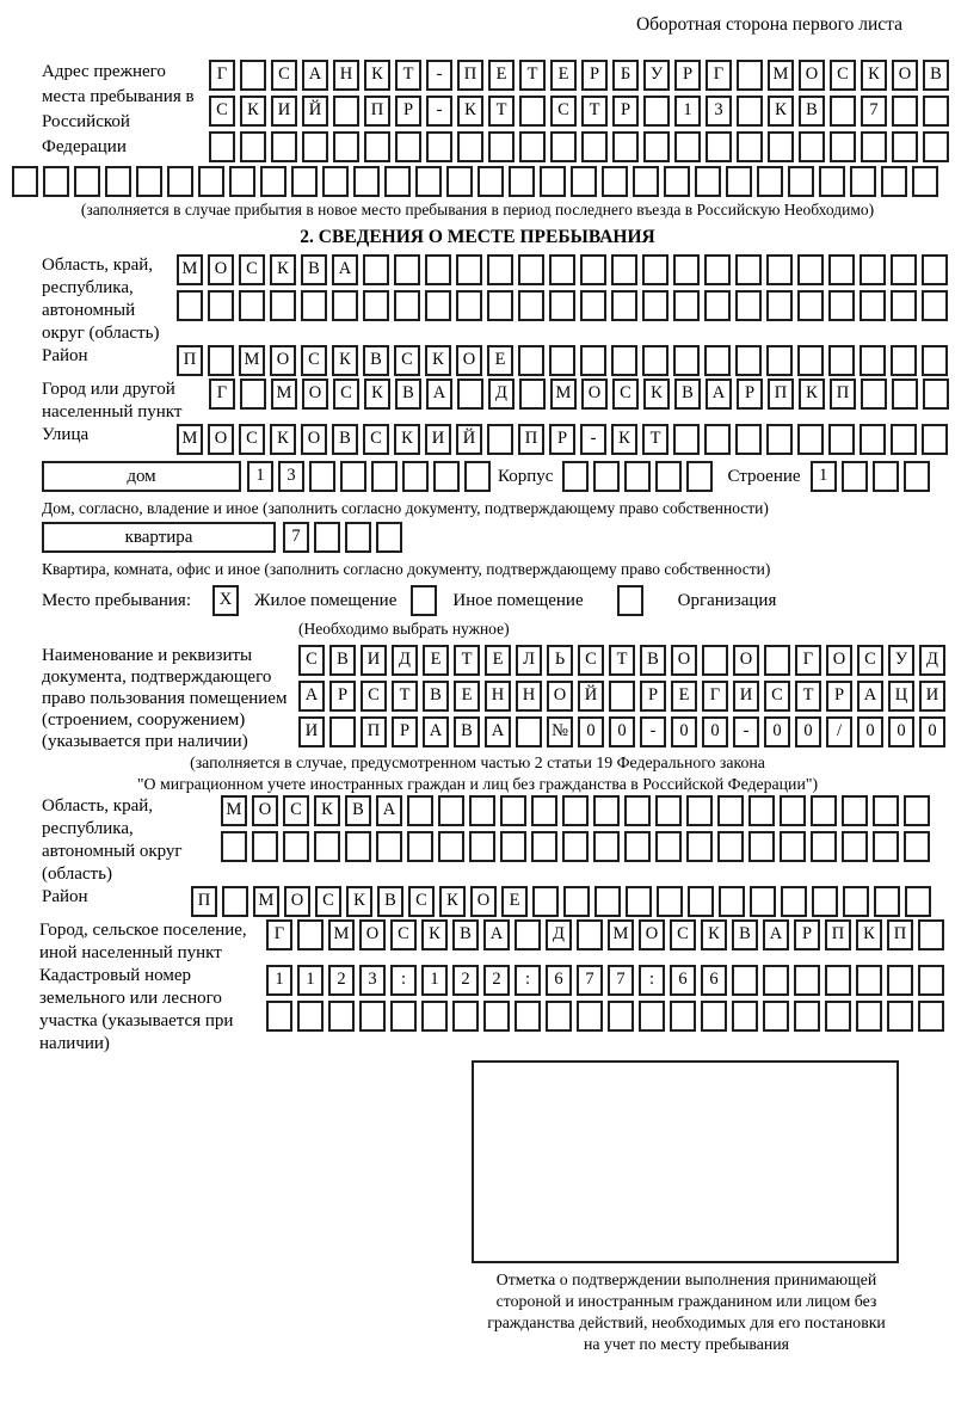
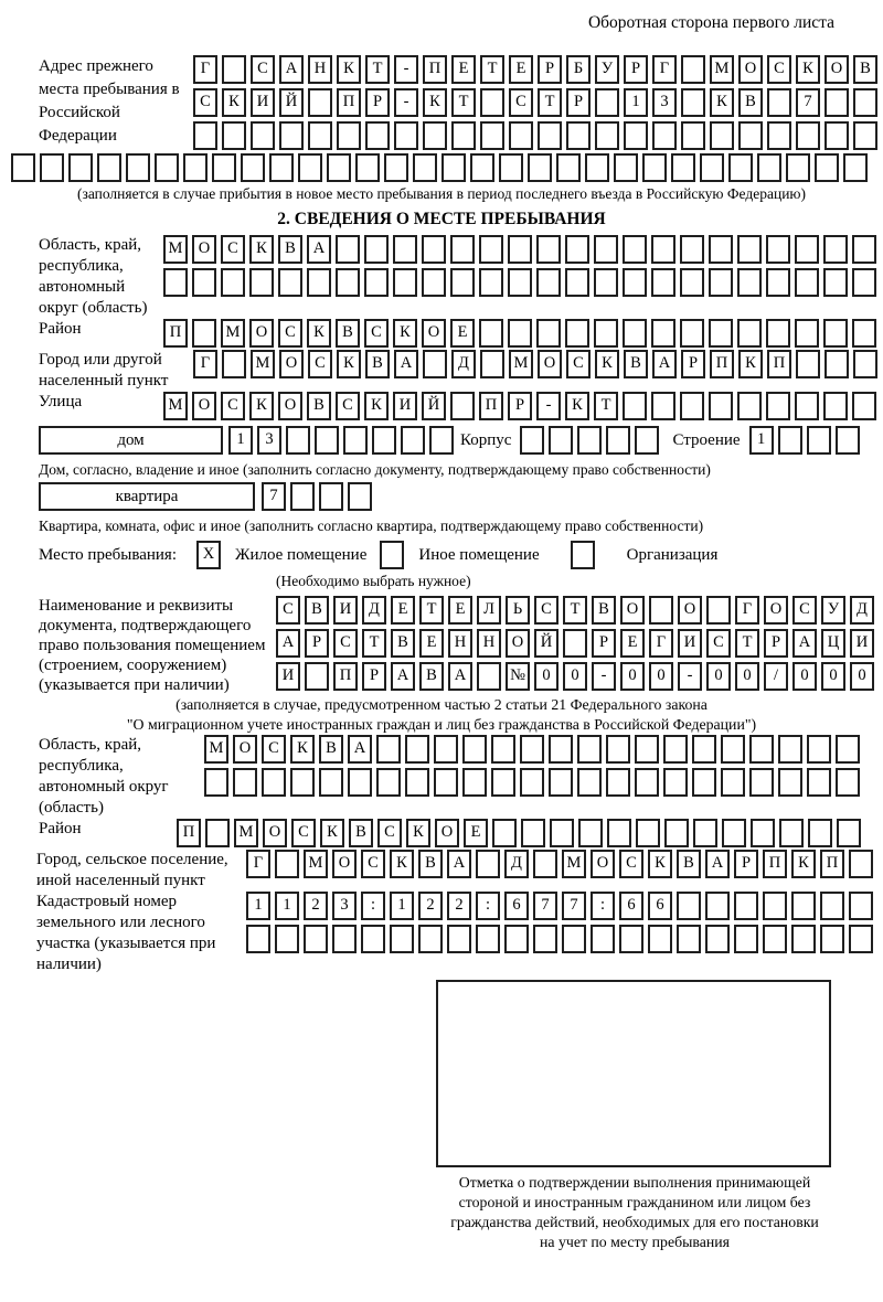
  Оборотная сторона первого листа
  Адрес прежнего места пребывания в Российской Федерации
  Г С А Н К Т - П Е Т Е Р Б У Р Г М О С К О В
  С К И Й П Р - К Т С Т Р 1 3 К В 7
- (заполняется в случае прибытия в новое место пребывания в период последнего въезда в Российскую Необходимо)
+ (заполняется в случае прибытия в новое место пребывания в период последнего въезда в Российскую Федерацию)
  2. СВЕДЕНИЯ О МЕСТЕ ПРЕБЫВАНИЯ
  Область, край, республика, автономный округ (область)
  М О С К В А
  Район
  П М О С К В С К О Е
  Город или другой населенный пункт
  Г М О С К В А Д М О С К В А Р П К П
  Улица
  М О С К О В С К И Й П Р - К Т
  дом 1 3 Корпус Строение 1
  Дом, согласно, владение и иное (заполнить согласно документу, подтверждающему право собственности)
  квартира 7
- Квартира, комната, офис и иное (заполнить согласно документу, подтверждающему право собственности)
+ Квартира, комната, офис и иное (заполнить согласно квартира, подтверждающему право собственности)
  Место пребывания:
  Х
  Жилое помещение
  Иное помещение
  Организация
  (Необходимо выбрать нужное)
  Наименование и реквизиты документа, подтверждающего право пользования помещением (строением, сооружением) (указывается при наличии)
  С В И Д Е Т Е Л Ь С Т В О О Г О С У Д
  А Р С Т В Е Н Н О Й Р Е Г И С Т Р А Ц И
  И П Р А В А № 0 0 - 0 0 - 0 0 / 0 0 0
- (заполняется в случае, предусмотренном частью 2 статьи 19 Федерального закона
+ (заполняется в случае, предусмотренном частью 2 статьи 21 Федерального закона
  "О миграционном учете иностранных граждан и лиц без гражданства в Российской Федерации")
  Область, край, республика, автономный округ (область)
  М О С К В А
  Район
  П М О С К В С К О Е
  Город, сельское поселение, иной населенный пункт
  Г М О С К В А Д М О С К В А Р П К П
  Кадастровый номер земельного или лесного участка (указывается при наличии)
  1 1 2 3 : 1 2 2 : 6 7 7 : 6 6
  Отметка о подтверждении выполнения принимающей
  стороной и иностранным гражданином или лицом без
  гражданства действий, необходимых для его постановки
  на учет по месту пребывания
